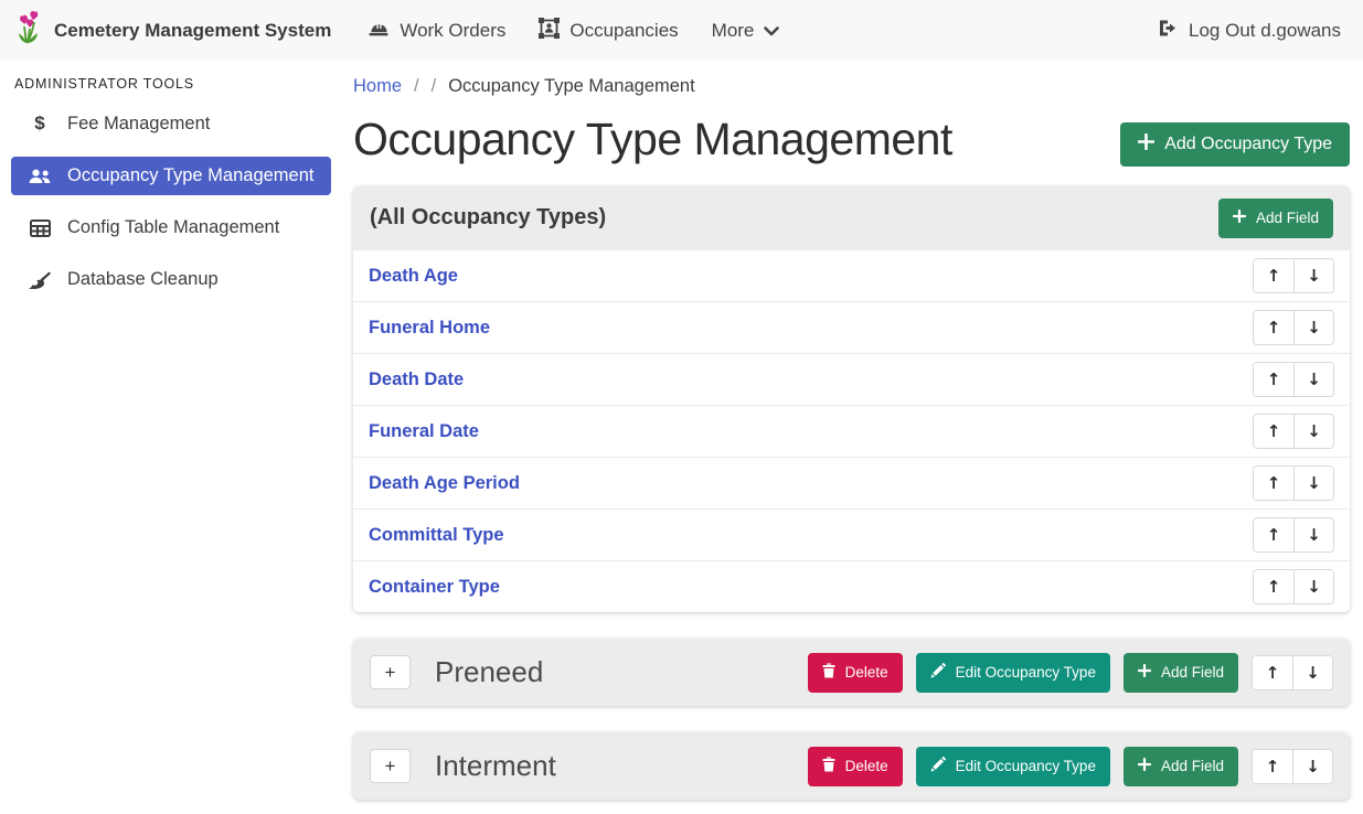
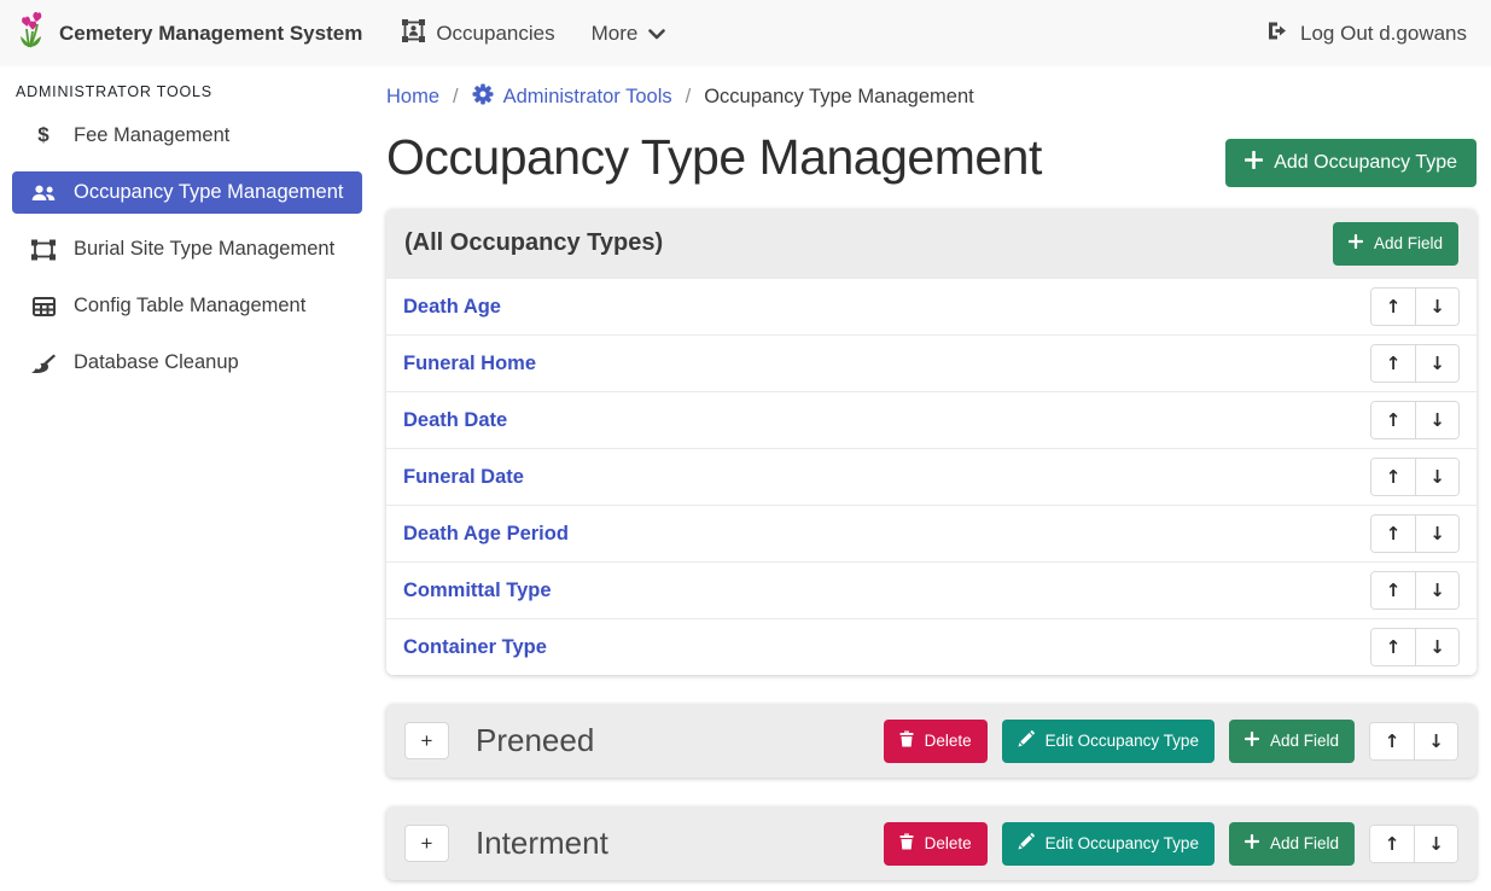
  Cemetery Management System
- Work Orders
  Occupancies
  More
  Log Out d.gowans
  ADMINISTRATOR TOOLS
  $
  Fee Management
  Occupancy Type Management
+ Burial Site Type Management
  Config Table Management
  Database Cleanup
  Home
  /
+ Administrator Tools
  /
  Occupancy Type Management
  Occupancy Type Management
  Add Occupancy Type
  (All Occupancy Types)
  Add Field
  Death Age
  ↑
  ↓
  Funeral Home
  ↑
  ↓
  Death Date
  ↑
  ↓
  Funeral Date
  ↑
  ↓
  Death Age Period
  ↑
  ↓
  Committal Type
  ↑
  ↓
  Container Type
  ↑
  ↓
  +
  Preneed
  Delete
  Edit Occupancy Type
  Add Field
  ↑
  ↓
  +
  Interment
  Delete
  Edit Occupancy Type
  Add Field
  ↑
  ↓
